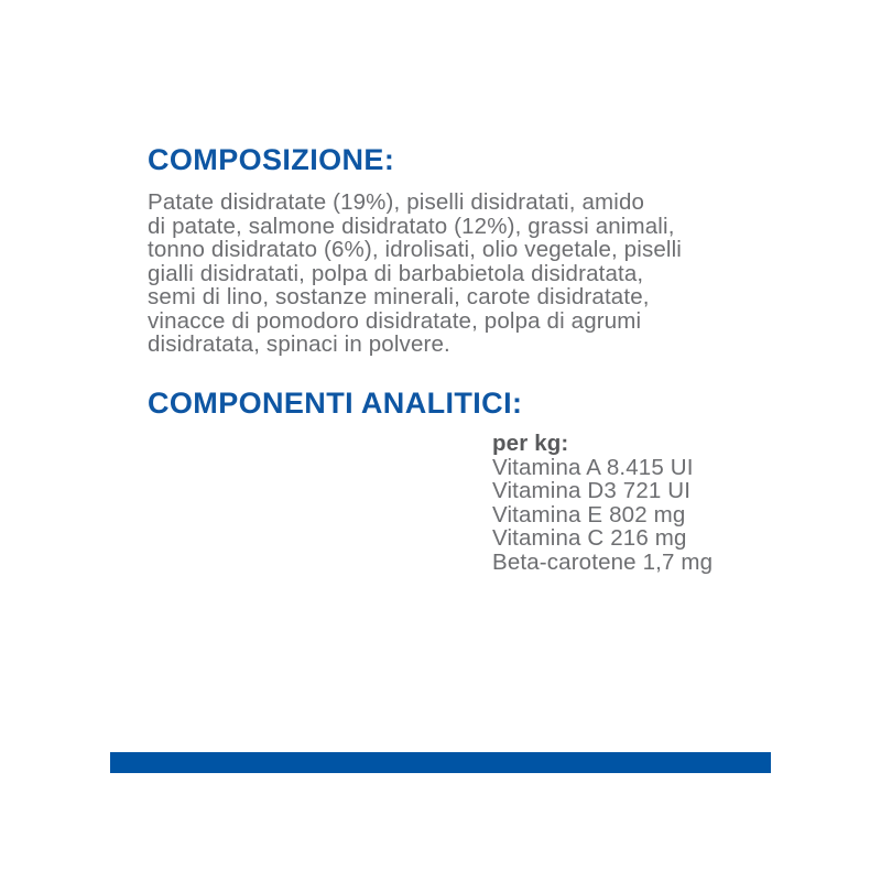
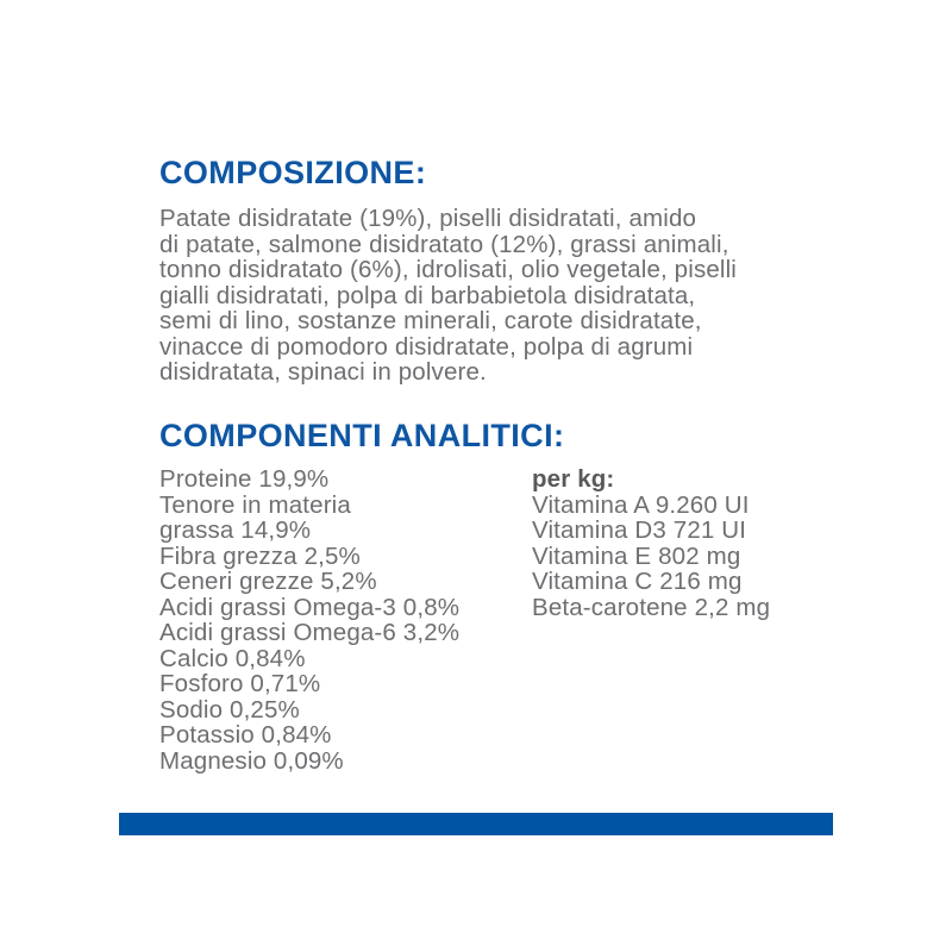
  COMPOSIZIONE:
  Patate disidratate (19%), piselli disidratati, amido
  di patate, salmone disidratato (12%), grassi animali,
  tonno disidratato (6%), idrolisati, olio vegetale, piselli
  gialli disidratati, polpa di barbabietola disidratata,
  semi di lino, sostanze minerali, carote disidratate,
  vinacce di pomodoro disidratate, polpa di agrumi
  disidratata, spinaci in polvere.
  COMPONENTI ANALITICI:
+ Proteine 19,9%
+ Tenore in materia
+ grassa 14,9%
+ Fibra grezza 2,5%
+ Ceneri grezze 5,2%
+ Acidi grassi Omega-3 0,8%
+ Acidi grassi Omega-6 3,2%
+ Calcio 0,84%
+ Fosforo 0,71%
+ Sodio 0,25%
+ Potassio 0,84%
+ Magnesio 0,09%
  per kg:
- Vitamina A 8.415 UI
+ Vitamina A 9.260 UI
  Vitamina D3 721 UI
  Vitamina E 802 mg
  Vitamina C 216 mg
- Beta-carotene 1,7 mg
+ Beta-carotene 2,2 mg
